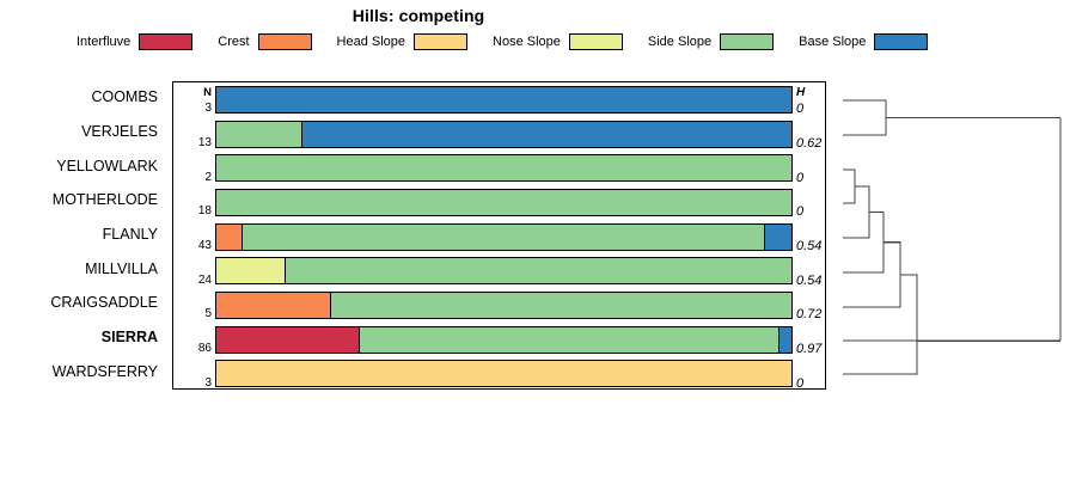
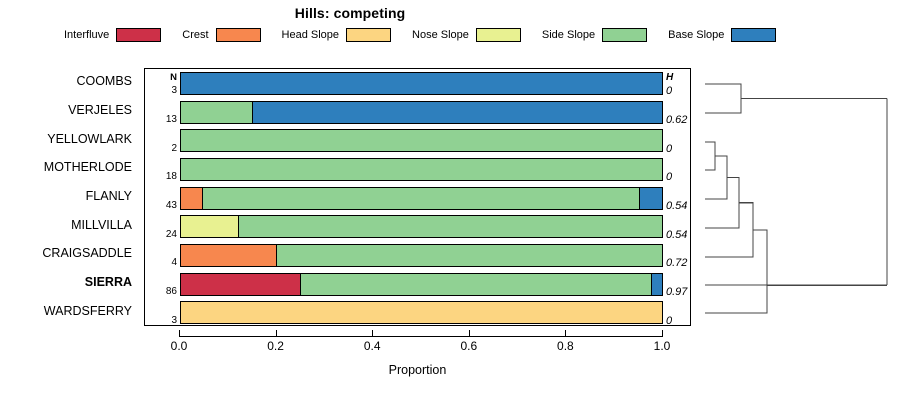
  Hills: competing
  Interfluve
  Crest
  Head Slope
  Nose Slope
  Side Slope
  Base Slope
  COOMBS
  VERJELES
  YELLOWLARK
  MOTHERLODE
  FLANLY
  MILLVILLA
  CRAIGSADDLE
  SIERRA
  WARDSFERRY
  N
  H
  3
  0
  13
  0.62
  2
  0
  18
  0
  43
  0.54
  24
  0.54
- 5
+ 4
  0.72
  86
  0.97
  3
  0
+ 0.0
+ 0.2
+ 0.4
+ 0.6
+ 0.8
+ 1.0
+ Proportion
